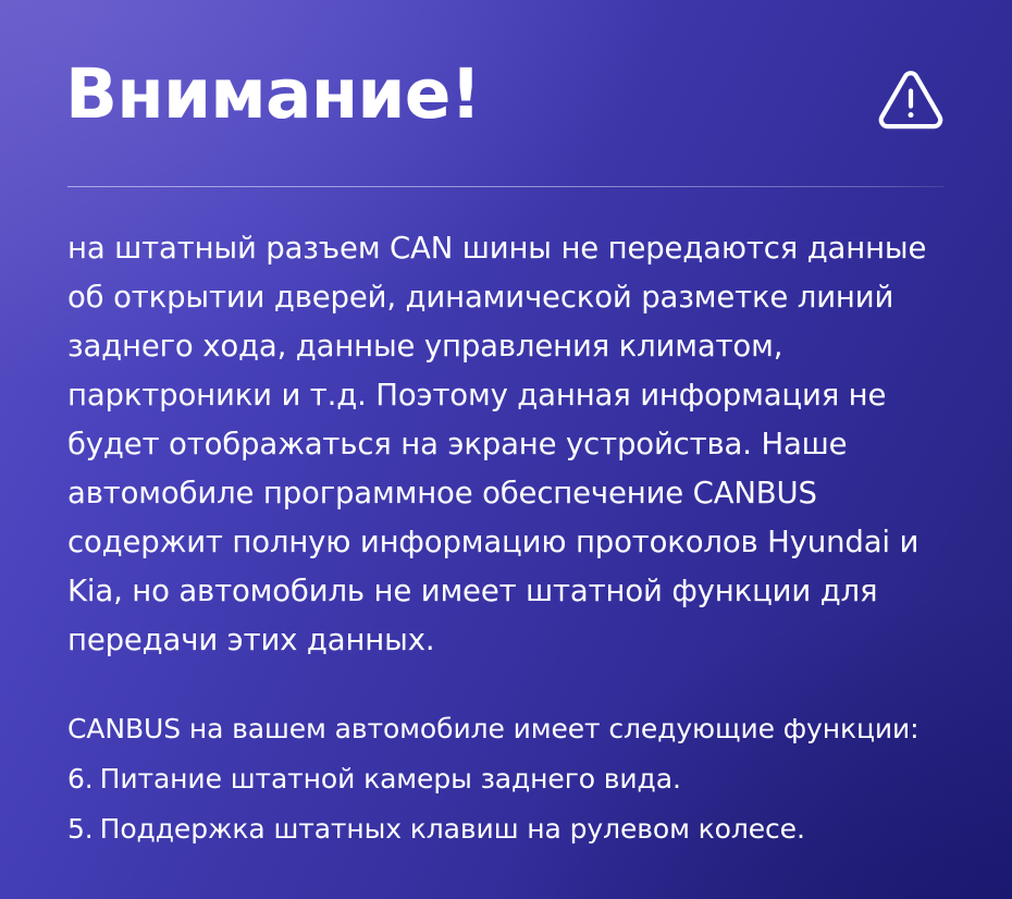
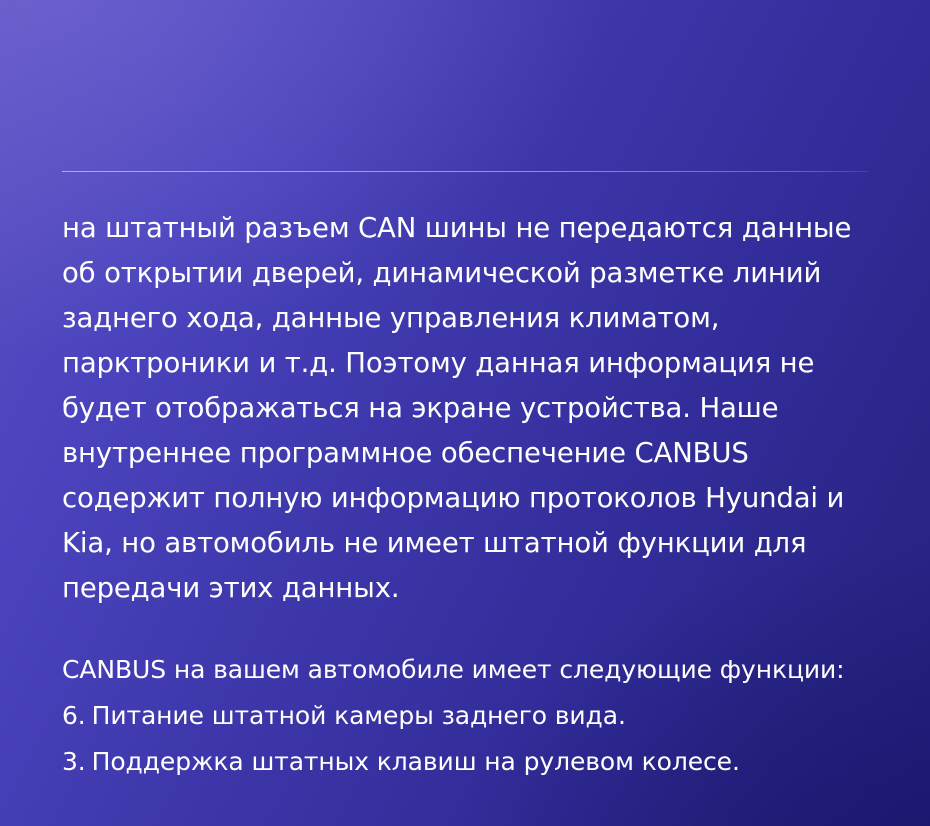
- Внимание!
- на штатный разъем CAN шины не передаются данные об открытии дверей, динамической разметке линий заднего хода, данные управления климатом, парктроники и т.д. Поэтому данная информация не будет отображаться на экране устройства. Наше автомобиле программное обеспечение CANBUS содержит полную информацию протоколов Hyundai и Kia, но автомобиль не имеет штатной функции для передачи этих данных.
+ на штатный разъем CAN шины не передаются данные об открытии дверей, динамической разметке линий заднего хода, данные управления климатом, парктроники и т.д. Поэтому данная информация не будет отображаться на экране устройства. Наше внутреннее программное обеспечение CANBUS содержит полную информацию протоколов Hyundai и Kia, но автомобиль не имеет штатной функции для передачи этих данных.
  CANBUS на вашем автомобиле имеет следующие функции:
  6. Питание штатной камеры заднего вида.
- 5. Поддержка штатных клавиш на рулевом колесе.
+ 3. Поддержка штатных клавиш на рулевом колесе.
